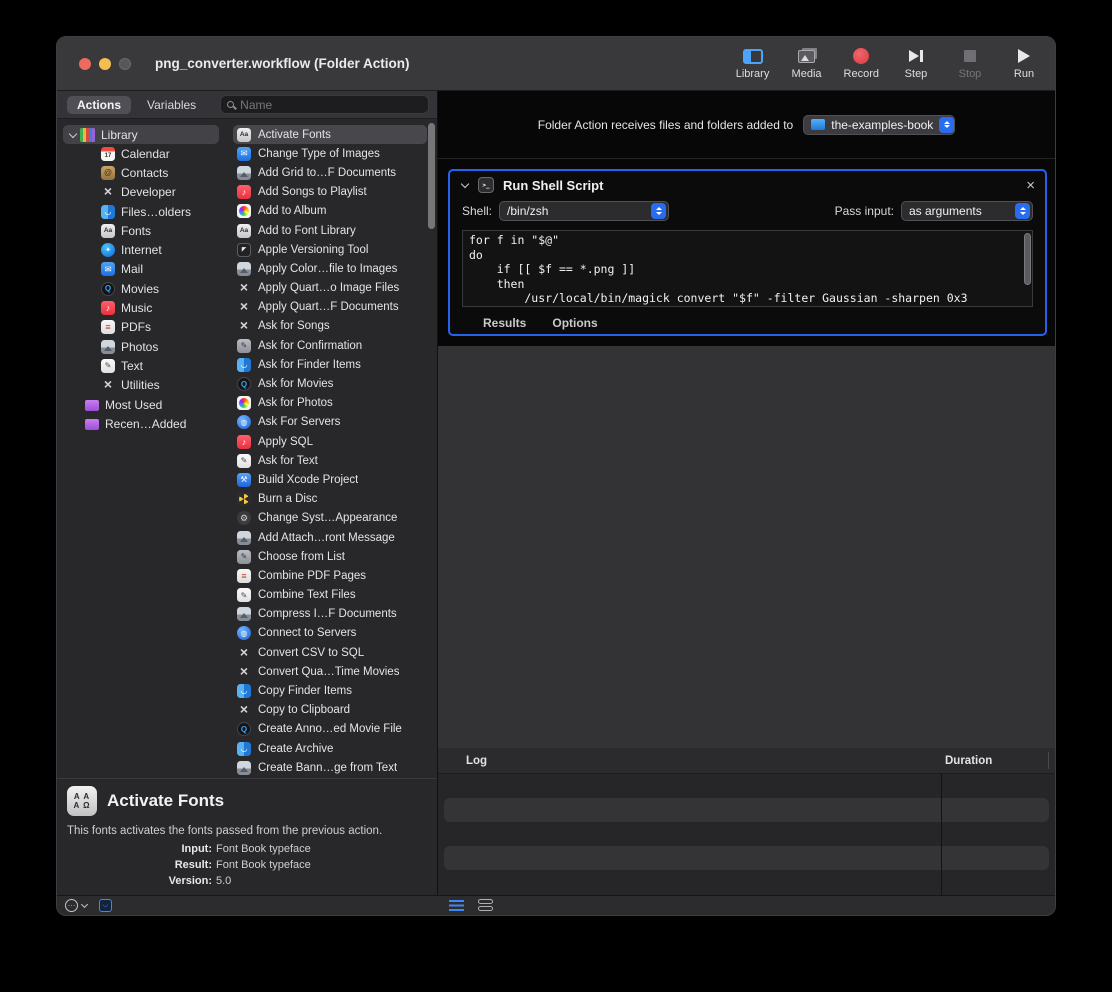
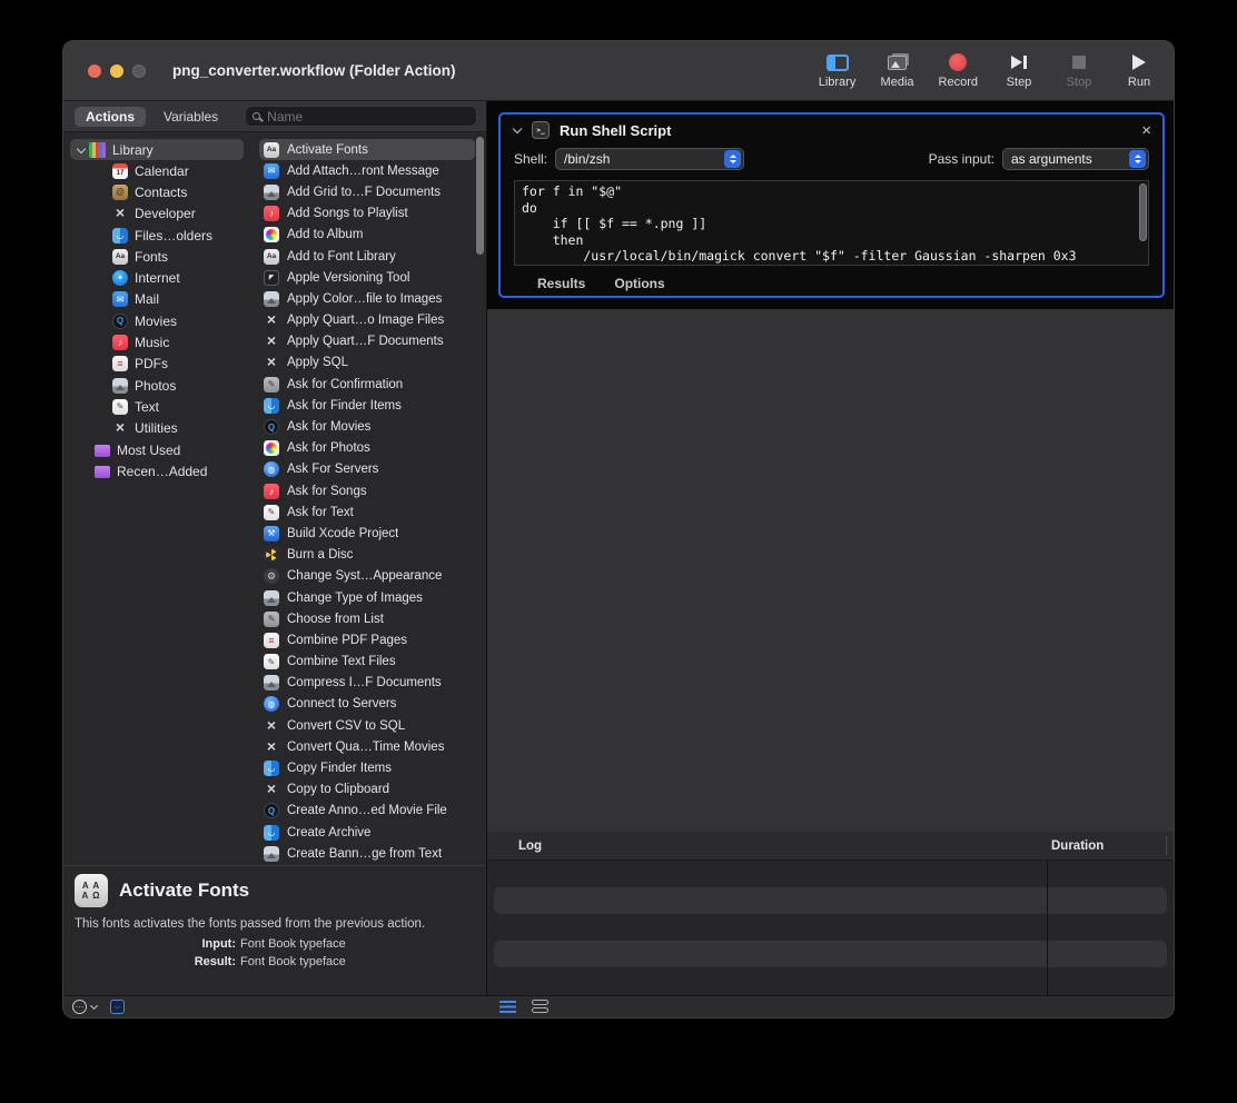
  png_converter.workflow (Folder Action)
  Library
  Media
  Record
  Step
  Stop
  Run
  Actions
  Variables
  Name
  Library
  Calendar
  Contacts
  Developer
  Files…olders
  Fonts
  Internet
  Mail
  Movies
  Music
  PDFs
  Photos
  Text
  Utilities
  Most Used
  Recen…Added
  Activate Fonts
- Change Type of Images
+ Add Attach…ront Message
  Add Grid to…F Documents
  Add Songs to Playlist
  Add to Album
  Add to Font Library
  Apple Versioning Tool
  Apply Color…file to Images
  Apply Quart…o Image Files
  Apply Quart…F Documents
- Ask for Songs
+ Apply SQL
  Ask for Confirmation
  Ask for Finder Items
  Ask for Movies
  Ask for Photos
  Ask For Servers
- Apply SQL
+ Ask for Songs
  Ask for Text
  Build Xcode Project
  Burn a Disc
  Change Syst…Appearance
- Add Attach…ront Message
+ Change Type of Images
  Choose from List
  Combine PDF Pages
  Combine Text Files
  Compress I…F Documents
  Connect to Servers
  Convert CSV to SQL
  Convert Qua…Time Movies
  Copy Finder Items
  Copy to Clipboard
  Create Anno…ed Movie File
  Create Archive
  Create Bann…ge from Text
  A A
  A Ω
  Activate Fonts
  This fonts activates the fonts passed from the previous action.
  Input:
  Font Book typeface
  Result:
  Font Book typeface
- Version:
- 5.0
- Folder Action receives files and folders added to
- the-examples-book
  Run Shell Script
  ×
  Shell:
  /bin/zsh
  Pass input:
  as arguments
  for f in "$@"
  do
  if [[ $f == *.png ]]
  then
  /usr/local/bin/magick convert "$f" -filter Gaussian -sharpen 0x3
  Results
  Options
  Log
  Duration
